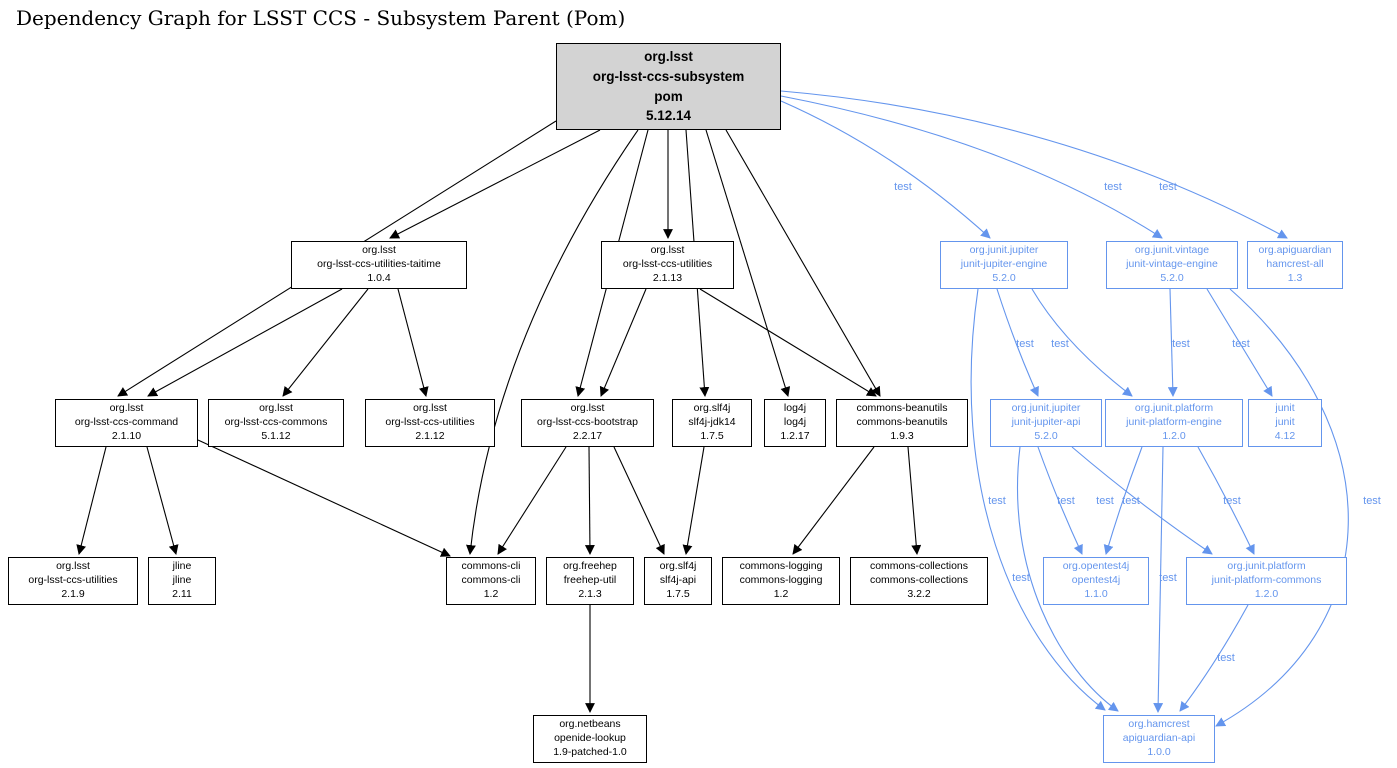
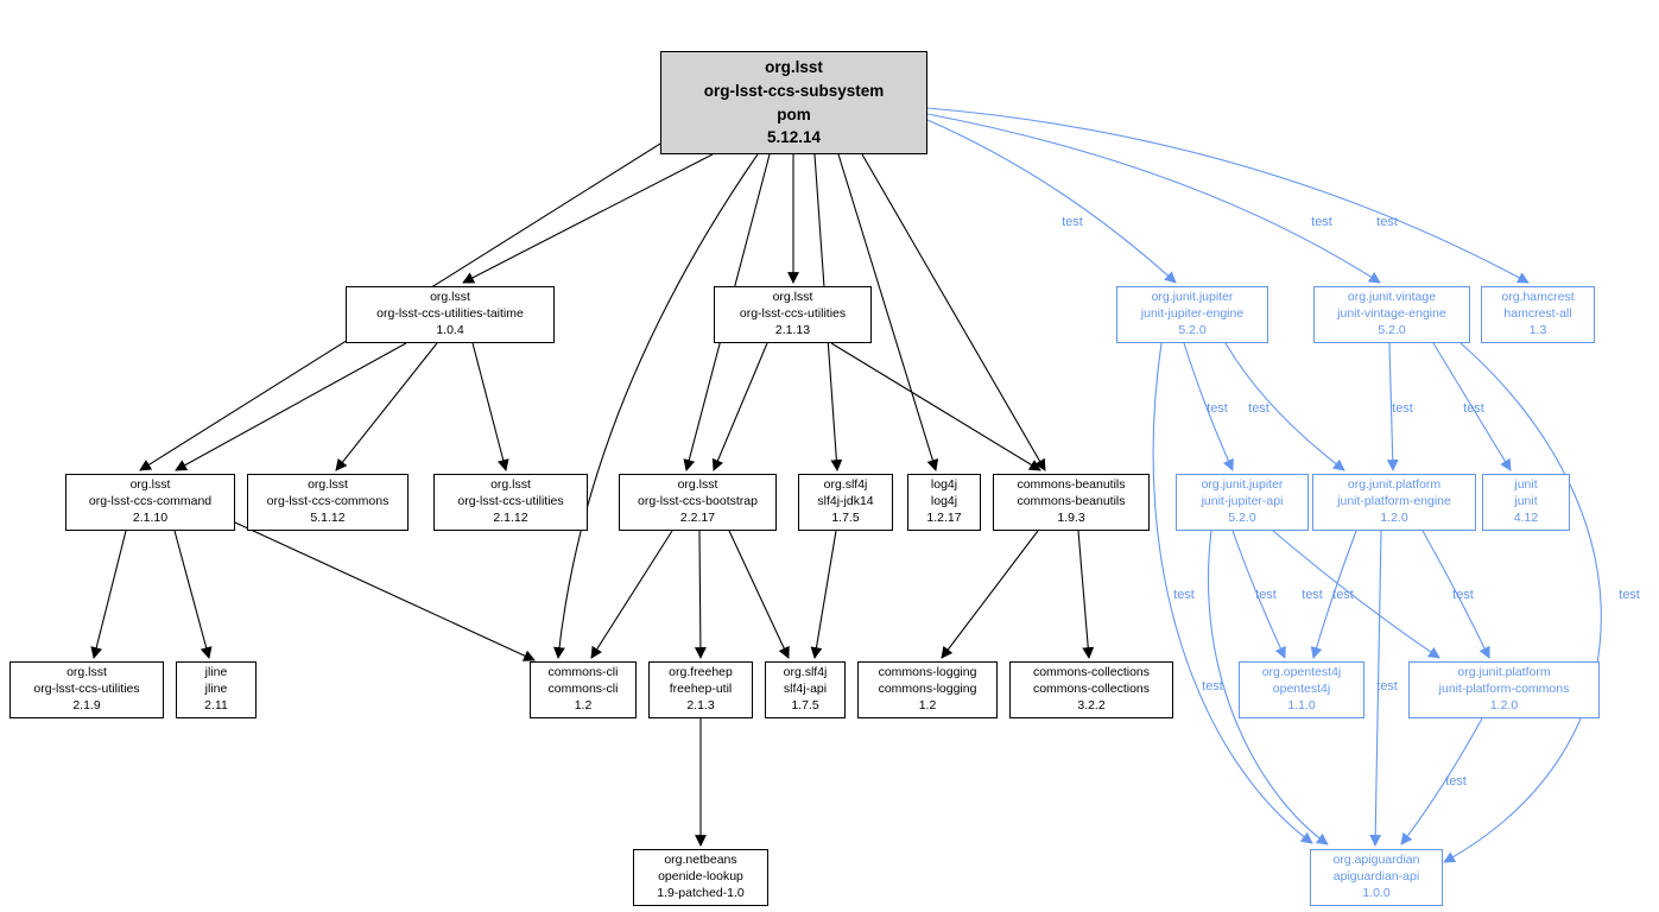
- Dependency Graph for LSST CCS - Subsystem Parent (Pom)
  org.lsst
  org-lsst-ccs-subsystem
  pom
  5.12.14
  org.lsst
  org-lsst-ccs-utilities-taitime
  1.0.4
  org.lsst
  org-lsst-ccs-utilities
  2.1.13
  org.lsst
  org-lsst-ccs-command
  2.1.10
  org.lsst
  org-lsst-ccs-commons
  5.1.12
  org.lsst
  org-lsst-ccs-utilities
  2.1.12
  org.lsst
  org-lsst-ccs-bootstrap
  2.2.17
  org.slf4j
  slf4j-jdk14
  1.7.5
  log4j
  log4j
  1.2.17
  commons-beanutils
  commons-beanutils
  1.9.3
  org.lsst
  org-lsst-ccs-utilities
  2.1.9
  jline
  jline
  2.11
  commons-cli
  commons-cli
  1.2
  org.freehep
  freehep-util
  2.1.3
  org.slf4j
  slf4j-api
  1.7.5
  commons-logging
  commons-logging
  1.2
  commons-collections
  commons-collections
  3.2.2
  org.netbeans
  openide-lookup
  1.9-patched-1.0
  org.junit.jupiter
  junit-jupiter-engine
  5.2.0
  org.junit.vintage
  junit-vintage-engine
  5.2.0
- org.apiguardian
+ org.hamcrest
  hamcrest-all
  1.3
  org.junit.jupiter
  junit-jupiter-api
  5.2.0
  org.junit.platform
  junit-platform-engine
  1.2.0
  junit
  junit
  4.12
  org.opentest4j
  opentest4j
  1.1.0
  org.junit.platform
  junit-platform-commons
  1.2.0
- org.hamcrest
+ org.apiguardian
  apiguardian-api
  1.0.0
  test
  test
  test
  test
  test
  test
  test
  test
  test
  test
  test
  test
  test
  test
  test
  test
